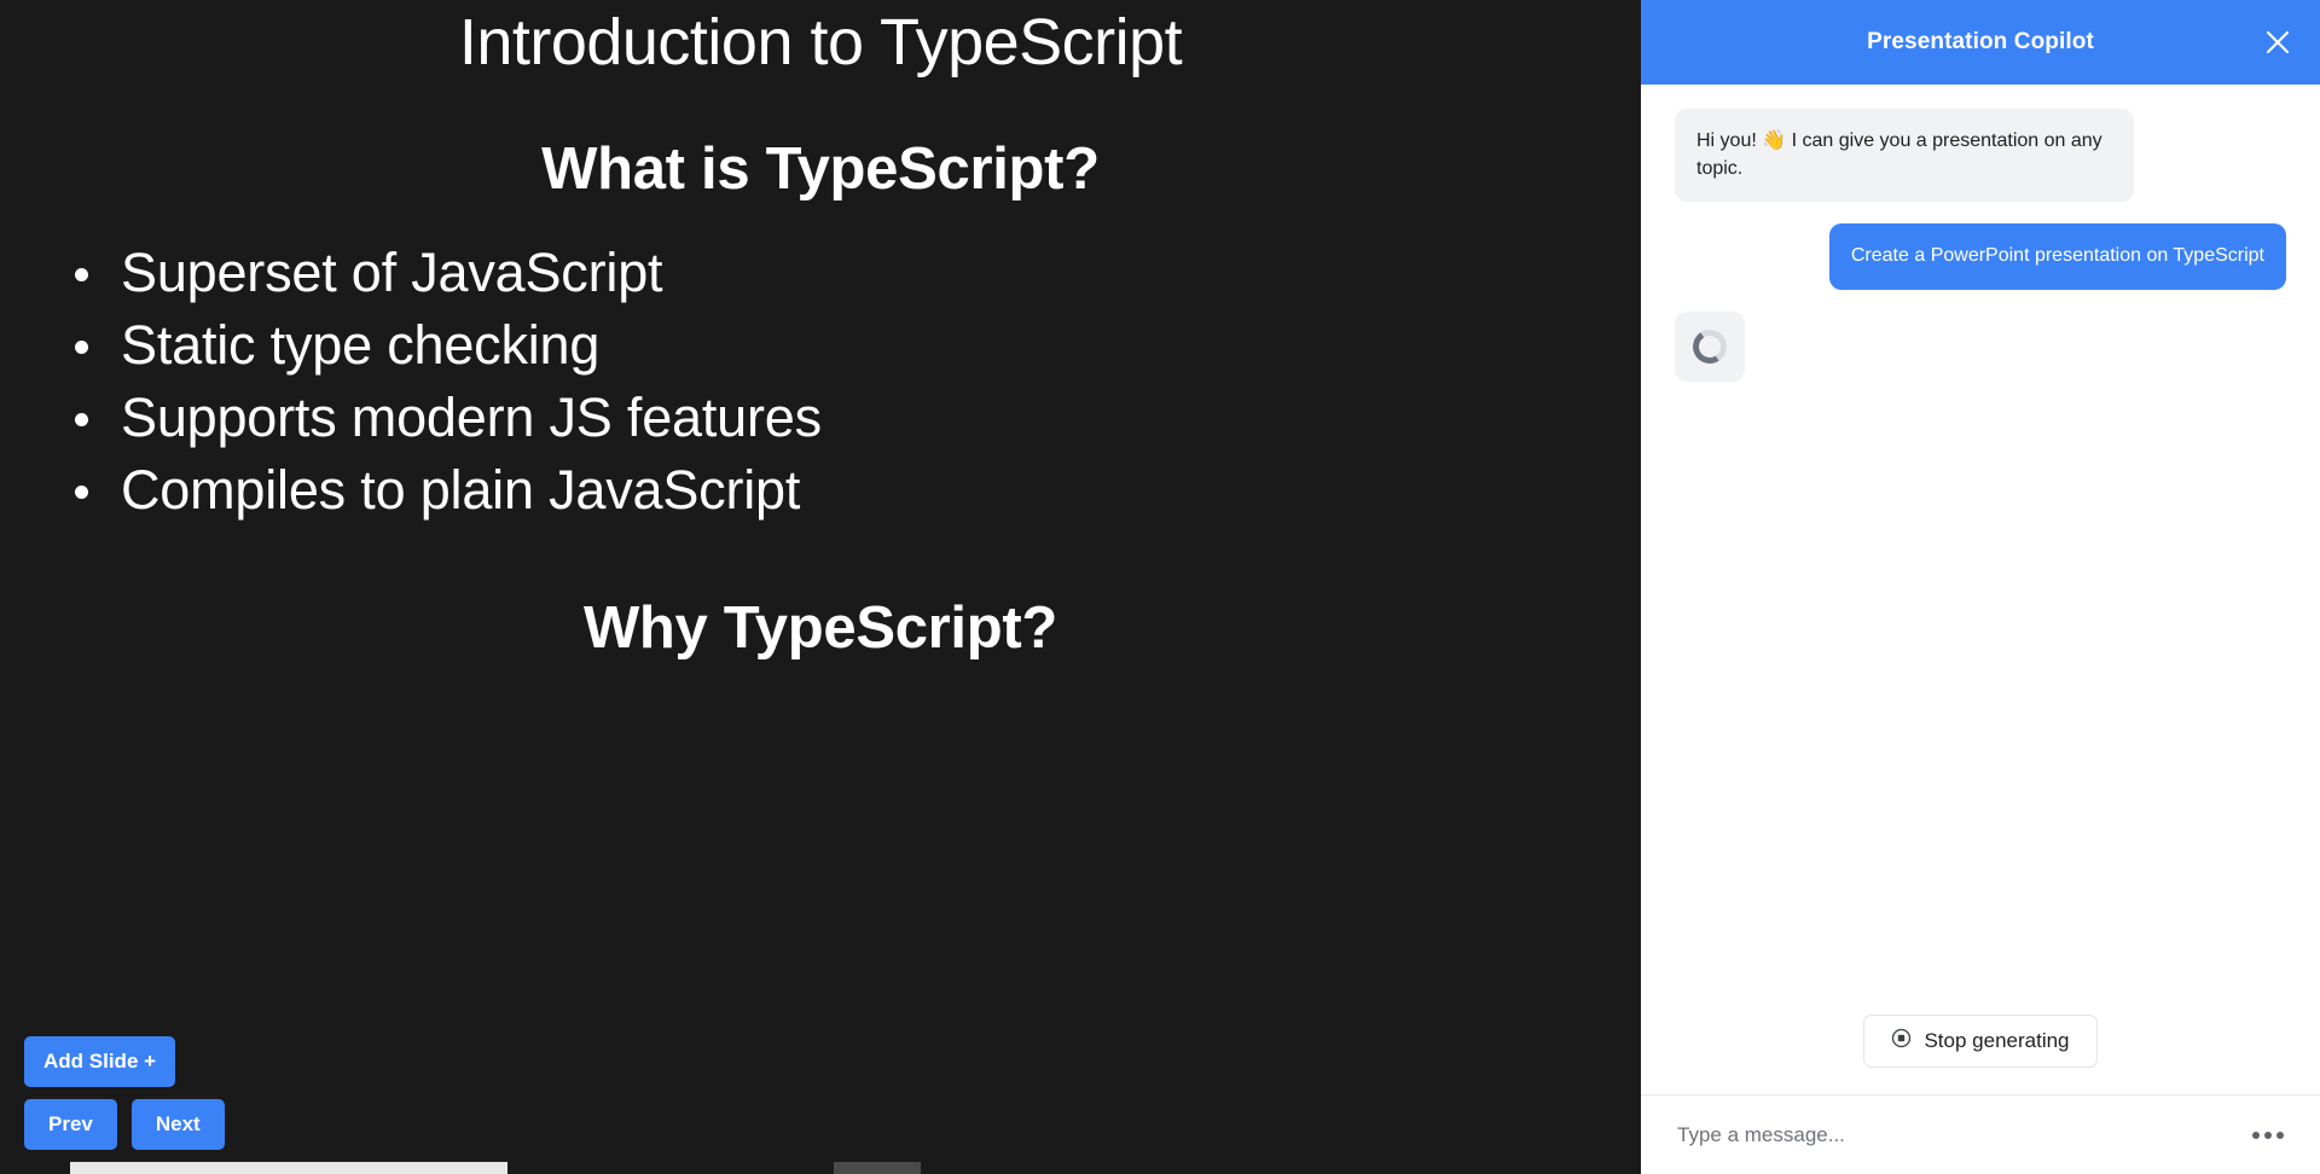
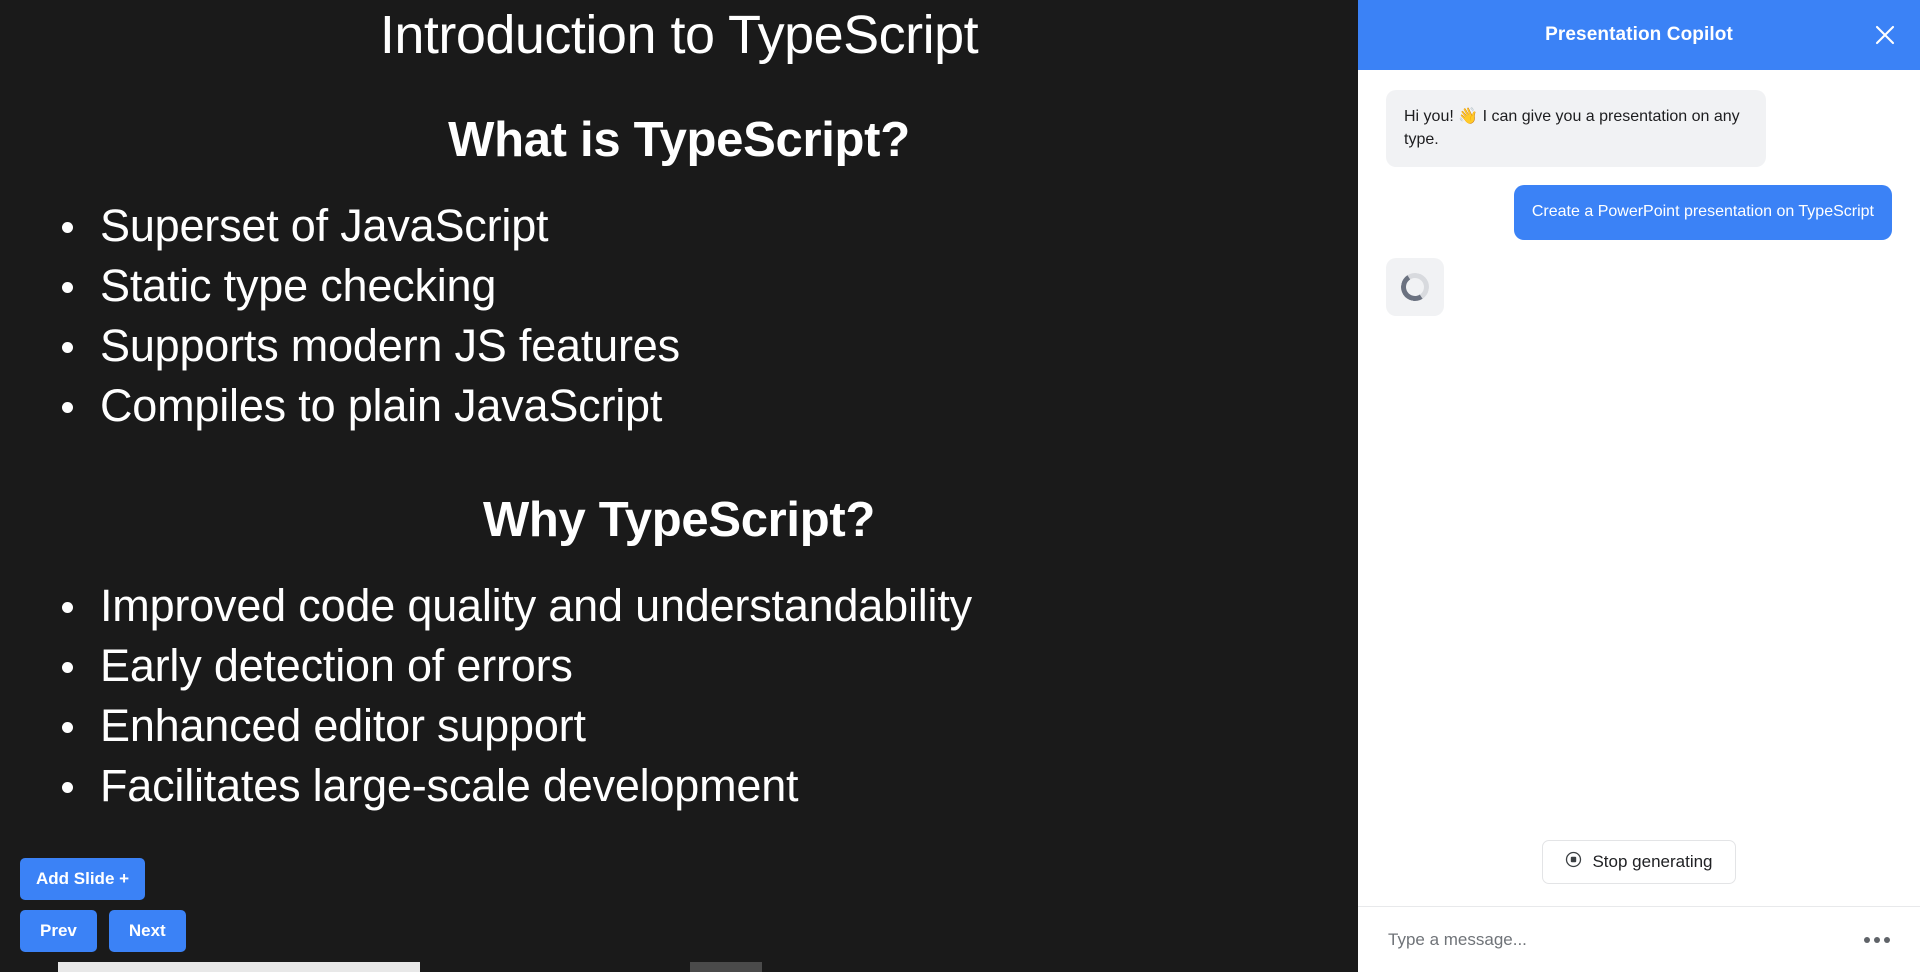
  Introduction to TypeScript
  What is TypeScript?
  Superset of JavaScript
  Static type checking
  Supports modern JS features
  Compiles to plain JavaScript
  Why TypeScript?
+ Improved code quality and understandability
+ Early detection of errors
+ Enhanced editor support
+ Facilitates large-scale development
  Add Slide +
  Prev
  Next
  Presentation Copilot
- Hi you! 👋 I can give you a presentation on any topic.
+ Hi you! 👋 I can give you a presentation on any type.
  Create a PowerPoint presentation on TypeScript
  Stop generating
  Type a message...
